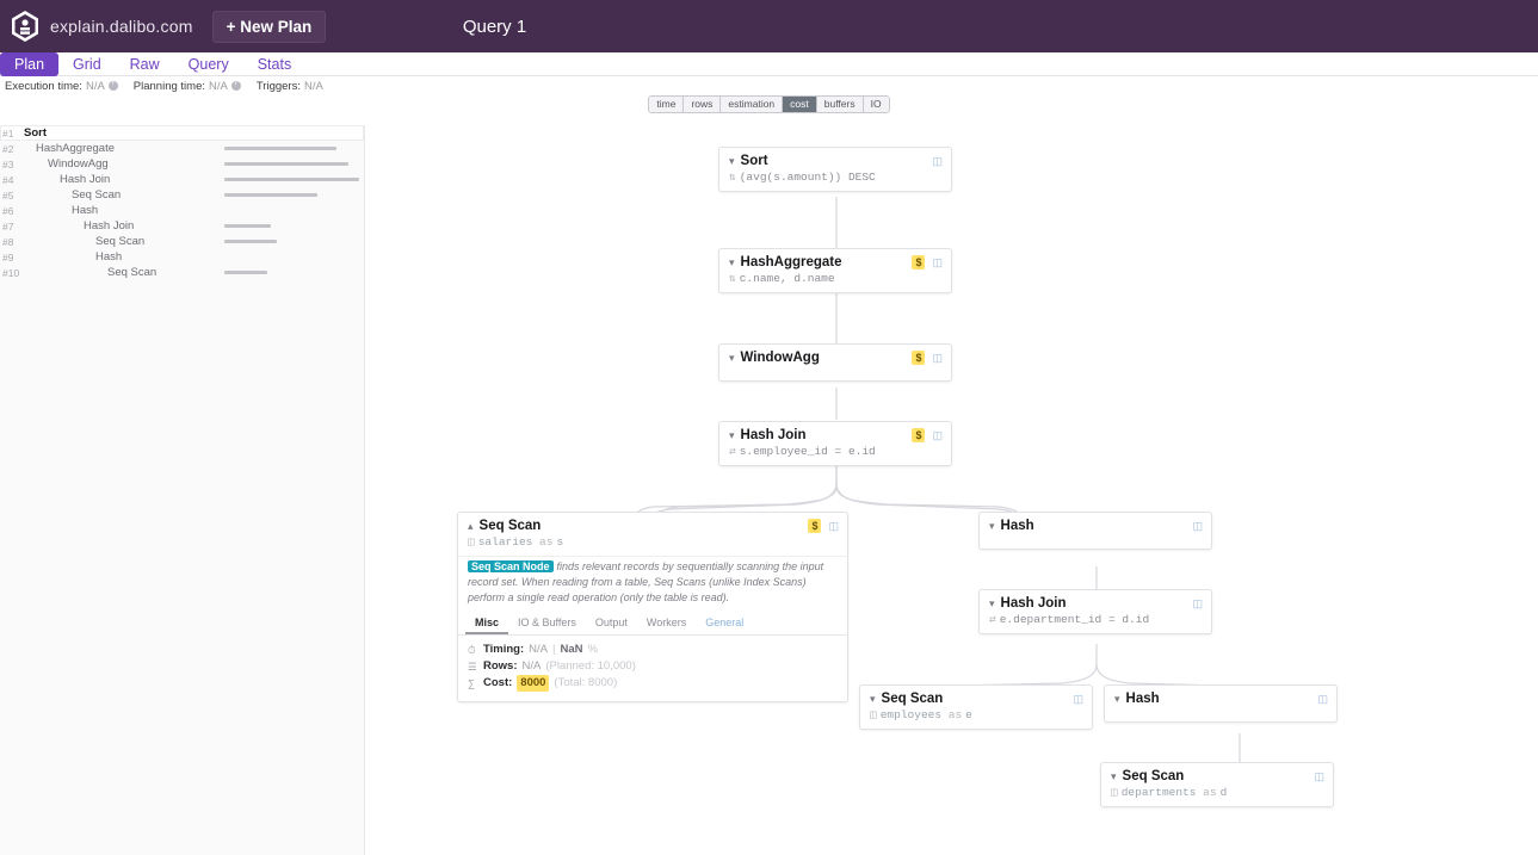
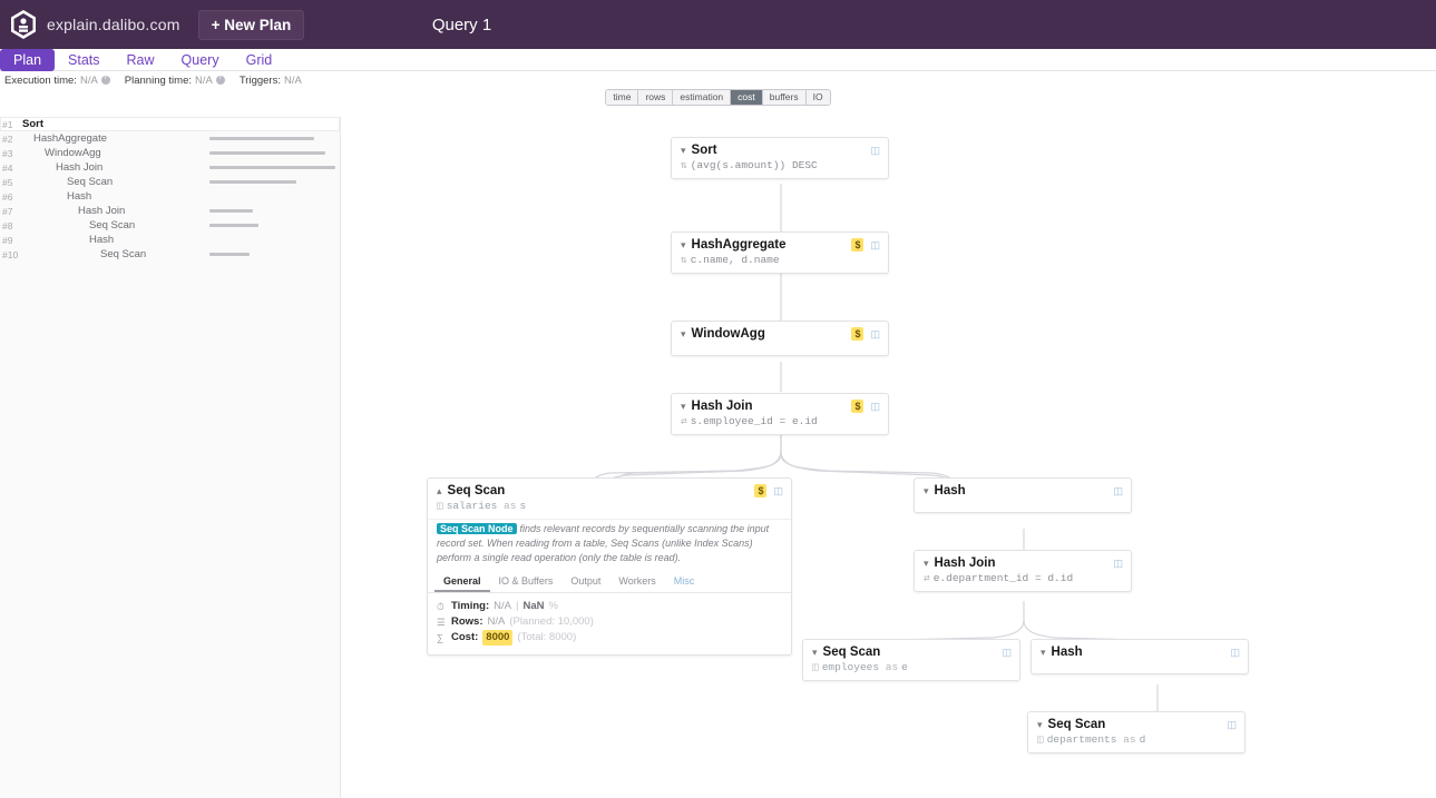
  explain.dalibo.com
  + New Plan
  Query 1
  Plan
- Grid
+ Stats
  Raw
  Query
- Stats
+ Grid
  Execution time:
  N/A
  Planning time:
  N/A
  Triggers:
  N/A
  time
  rows
  estimation
  cost
  buffers
  IO
  #1
  Sort
  #2
  HashAggregate
  #3
  WindowAgg
  #4
  Hash Join
  #5
  Seq Scan
  #6
  Hash
  #7
  Hash Join
  #8
  Seq Scan
  #9
  Hash
  #10
  Seq Scan
  ▾
  Sort
  ◫
  ⇅ (avg(s.amount)) DESC
  ▾
  HashAggregate
  $
  ◫
  ⇅ c.name, d.name
  ▾
  WindowAgg
  $
  ◫
  ▾
  Hash Join
  $
  ◫
  ⇄ s.employee_id = e.id
  ▴
  Seq Scan
  $
  ◫
  ◫ salaries as s
  Seq Scan Node finds relevant records by sequentially scanning the input record set. When reading from a table, Seq Scans (unlike Index Scans) perform a single read operation (only the table is read).
- Misc
+ General
  IO & Buffers
  Output
  Workers
- General
+ Misc
  ⏱
  Timing:
  N/A
  |
  NaN
  %
  ☰
  Rows:
  N/A
  (Planned: 10,000)
  ∑
  Cost:
  8000
  (Total: 8000)
  ▾
  Hash
  ◫
  ▾
  Hash Join
  ◫
  ⇄ e.department_id = d.id
  ▾
  Seq Scan
  ◫
  ◫ employees as e
  ▾
  Hash
  ◫
  ▾
  Seq Scan
  ◫
  ◫ departments as d
